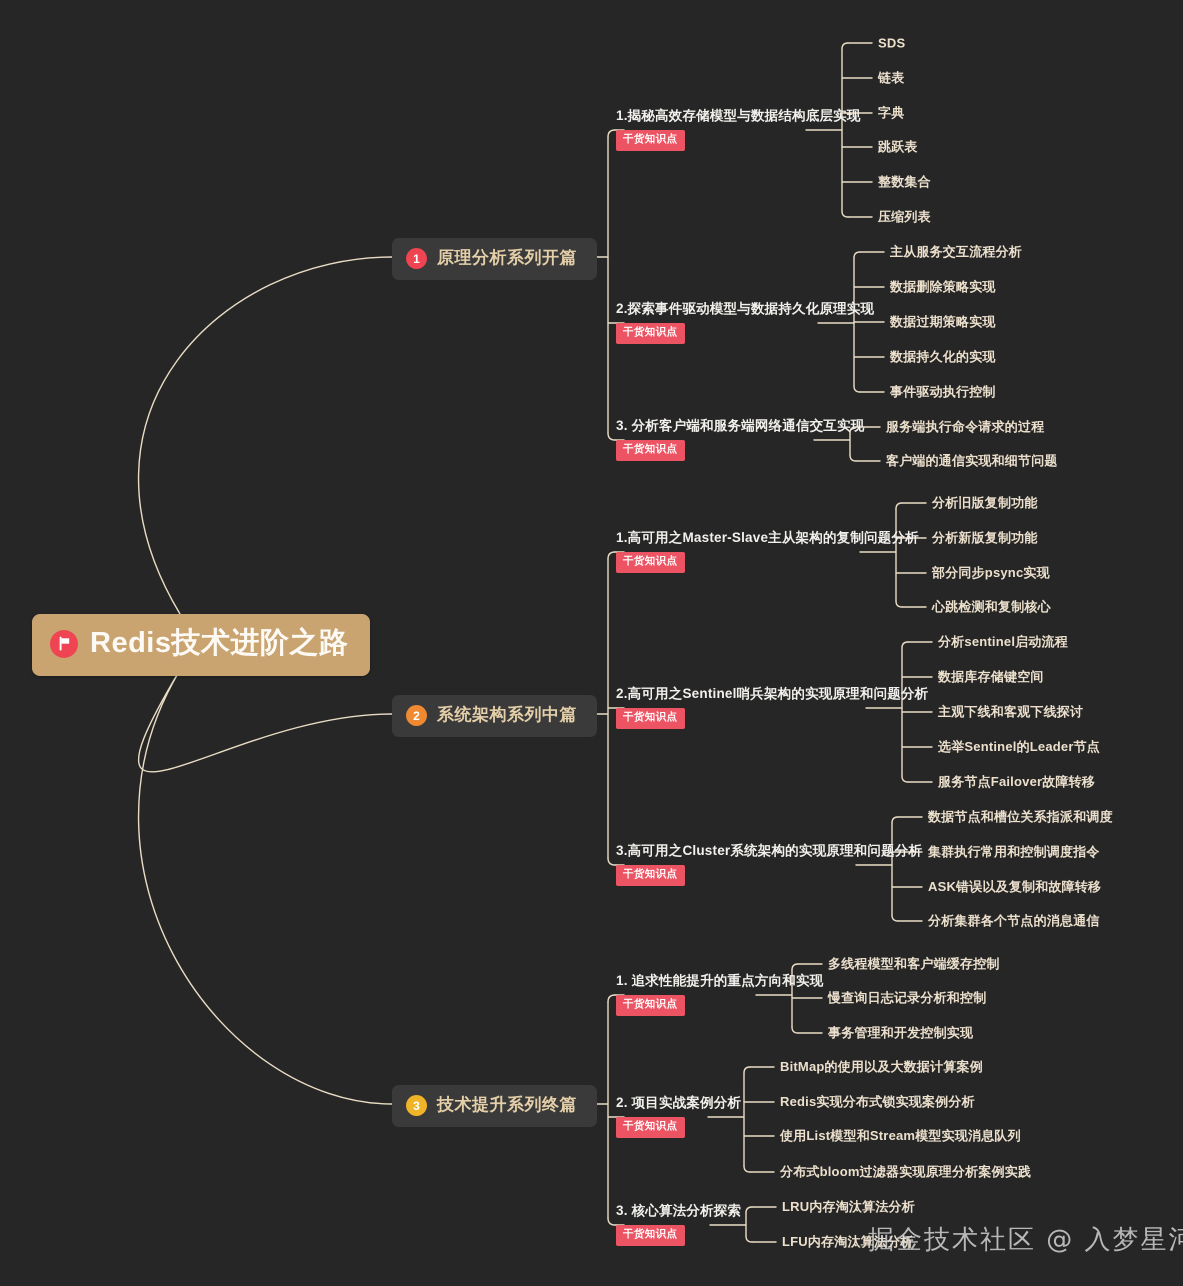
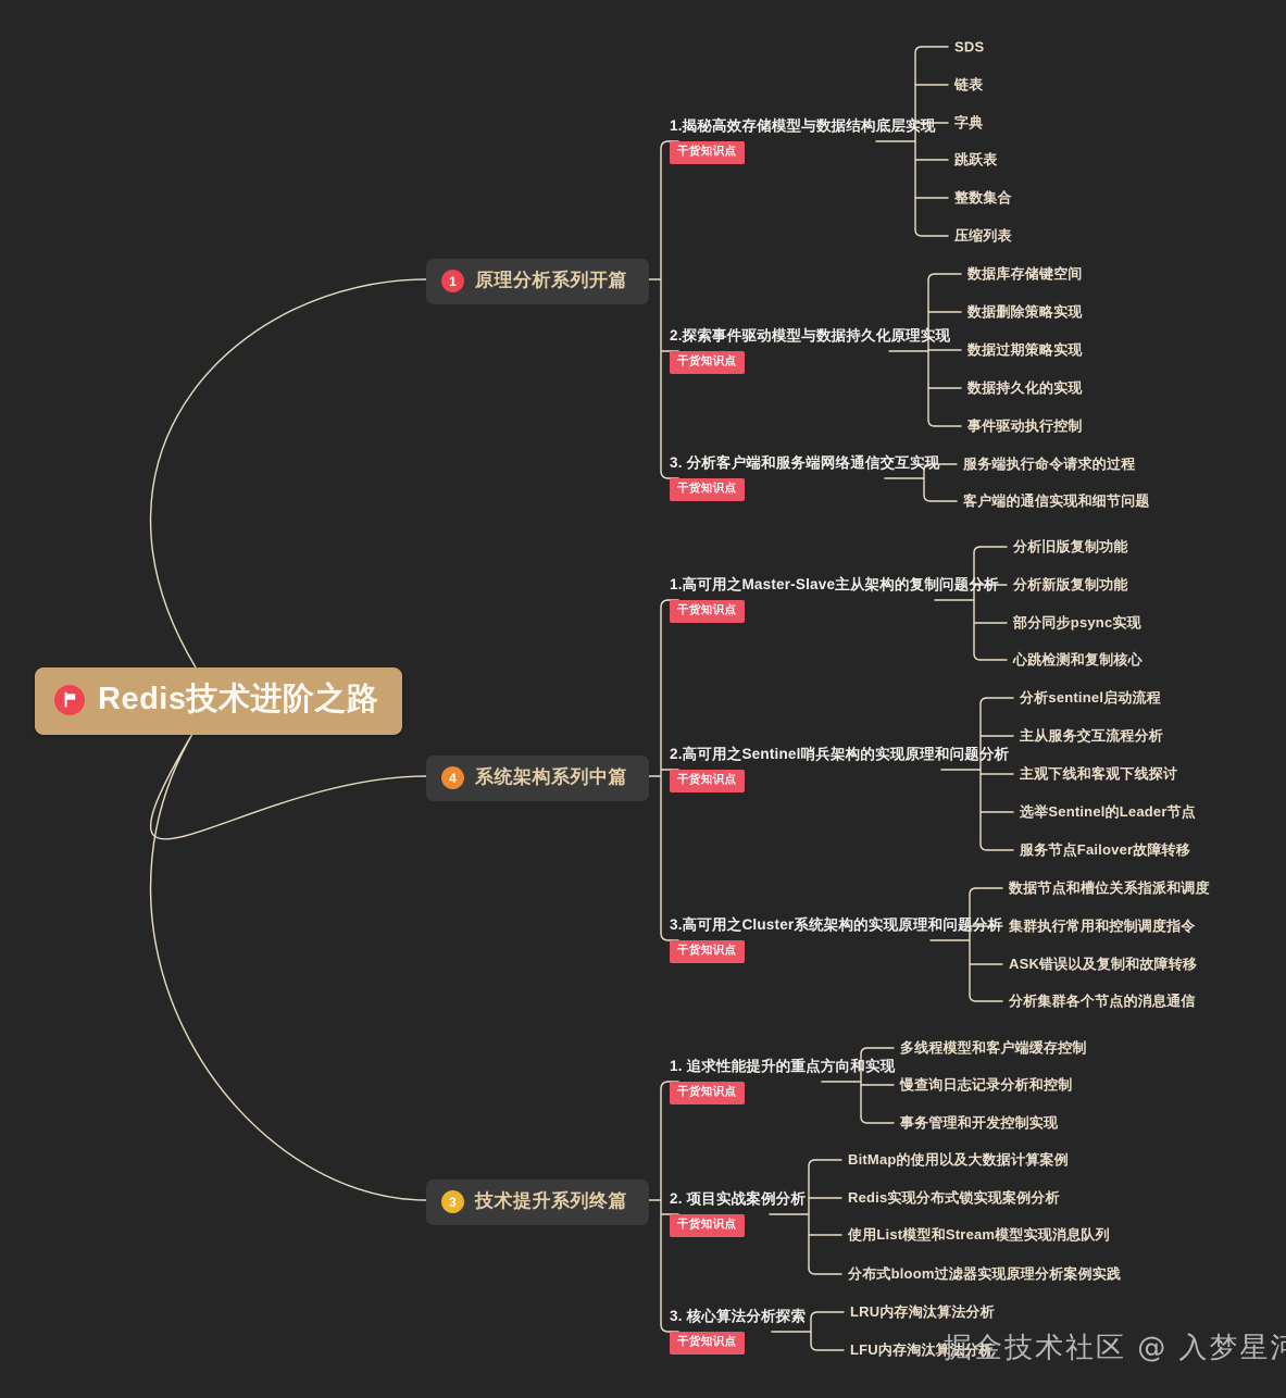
  Redis技术进阶之路
  1
  原理分析系列开篇
  1.揭秘高效存储模型与数据结构底层实现
  干货知识点
  SDS
  链表
  字典
  跳跃表
  整数集合
  压缩列表
  2.探索事件驱动模型与数据持久化原理实现
  干货知识点
- 主从服务交互流程分析
+ 数据库存储键空间
  数据删除策略实现
  数据过期策略实现
  数据持久化的实现
  事件驱动执行控制
  3. 分析客户端和服务端网络通信交互实现
  干货知识点
  服务端执行命令请求的过程
  客户端的通信实现和细节问题
- 2
+ 4
  系统架构系列中篇
  1.高可用之Master-Slave主从架构的复制问题分析
  干货知识点
  分析旧版复制功能
  分析新版复制功能
  部分同步psync实现
  心跳检测和复制核心
  2.高可用之Sentinel哨兵架构的实现原理和问题分析
  干货知识点
  分析sentinel启动流程
- 数据库存储键空间
+ 主从服务交互流程分析
  主观下线和客观下线探讨
  选举Sentinel的Leader节点
  服务节点Failover故障转移
  3.高可用之Cluster系统架构的实现原理和问题分析
  干货知识点
  数据节点和槽位关系指派和调度
  集群执行常用和控制调度指令
  ASK错误以及复制和故障转移
  分析集群各个节点的消息通信
  3
  技术提升系列终篇
  1. 追求性能提升的重点方向和实现
  干货知识点
  多线程模型和客户端缓存控制
  慢查询日志记录分析和控制
  事务管理和开发控制实现
  2. 项目实战案例分析
  干货知识点
  BitMap的使用以及大数据计算案例
  Redis实现分布式锁实现案例分析
  使用List模型和Stream模型实现消息队列
  分布式bloom过滤器实现原理分析案例实践
  3. 核心算法分析探索
  干货知识点
  LRU内存淘汰算法分析
  LFU内存淘汰算法分析
  掘金技术社区 @ 入梦星
